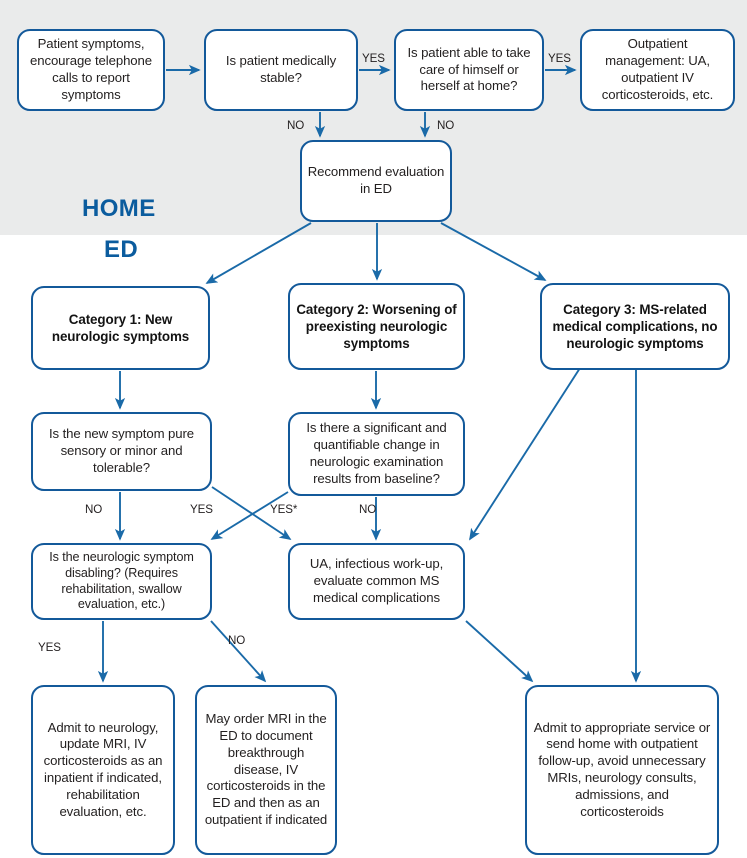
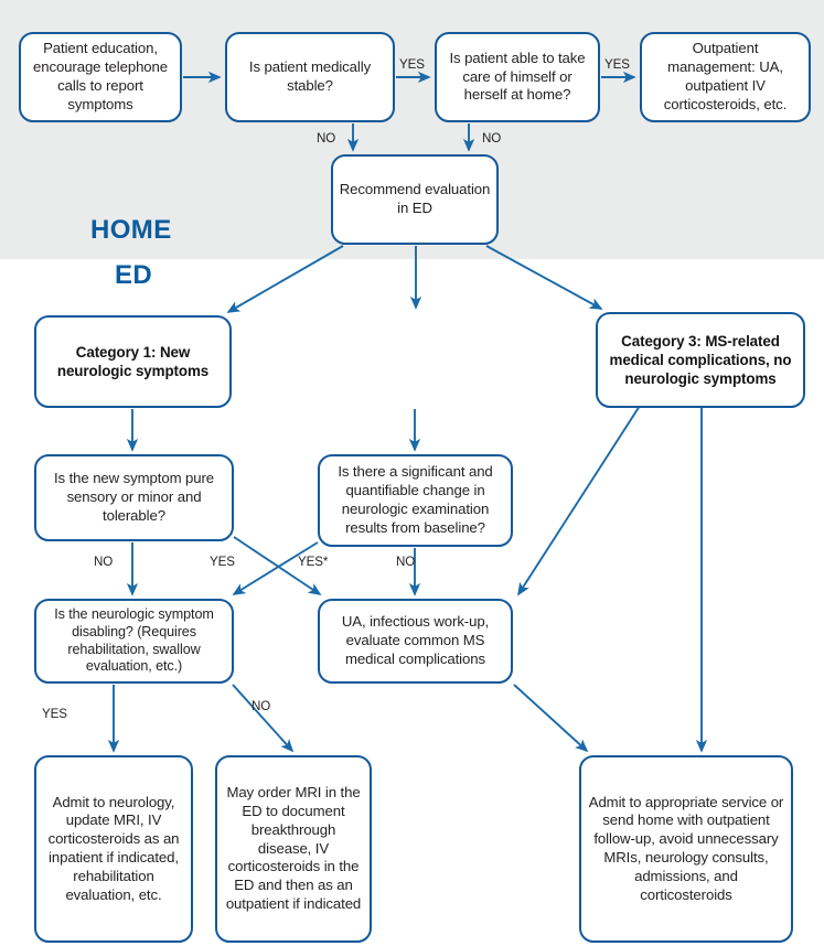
  HOME
  ED
- Patient symptoms, encourage telephone calls to report symptoms
+ Patient education, encourage telephone calls to report symptoms
  Is patient medically stable?
  Is patient able to take care of himself or herself at home?
  Outpatient management: UA, outpatient IV corticosteroids, etc.
  Recommend evaluation in ED
  Category 1: New neurologic symptoms
- Category 2: Worsening of preexisting neurologic symptoms
  Category 3: MS-related medical complications, no neurologic symptoms
  Is the new symptom pure sensory or minor and tolerable?
  Is there a significant and quantifiable change in neurologic examination results from baseline?
  Is the neurologic symptom disabling? (Requires rehabilitation, swallow evaluation, etc.)
  UA, infectious work-up, evaluate common MS medical complications
  Admit to neurology, update MRI, IV corticosteroids as an inpatient if indicated, rehabilitation evaluation, etc.
  May order MRI in the ED to document breakthrough disease, IV corticosteroids in the ED and then as an outpatient if indicated
  Admit to appropriate service or send home with outpatient follow-up, avoid unnecessary MRIs, neurology consults, admissions, and corticosteroids
  YES
  NO
  YES
  NO
  NO
  YES
  YES*
  NO
  YES
  NO
